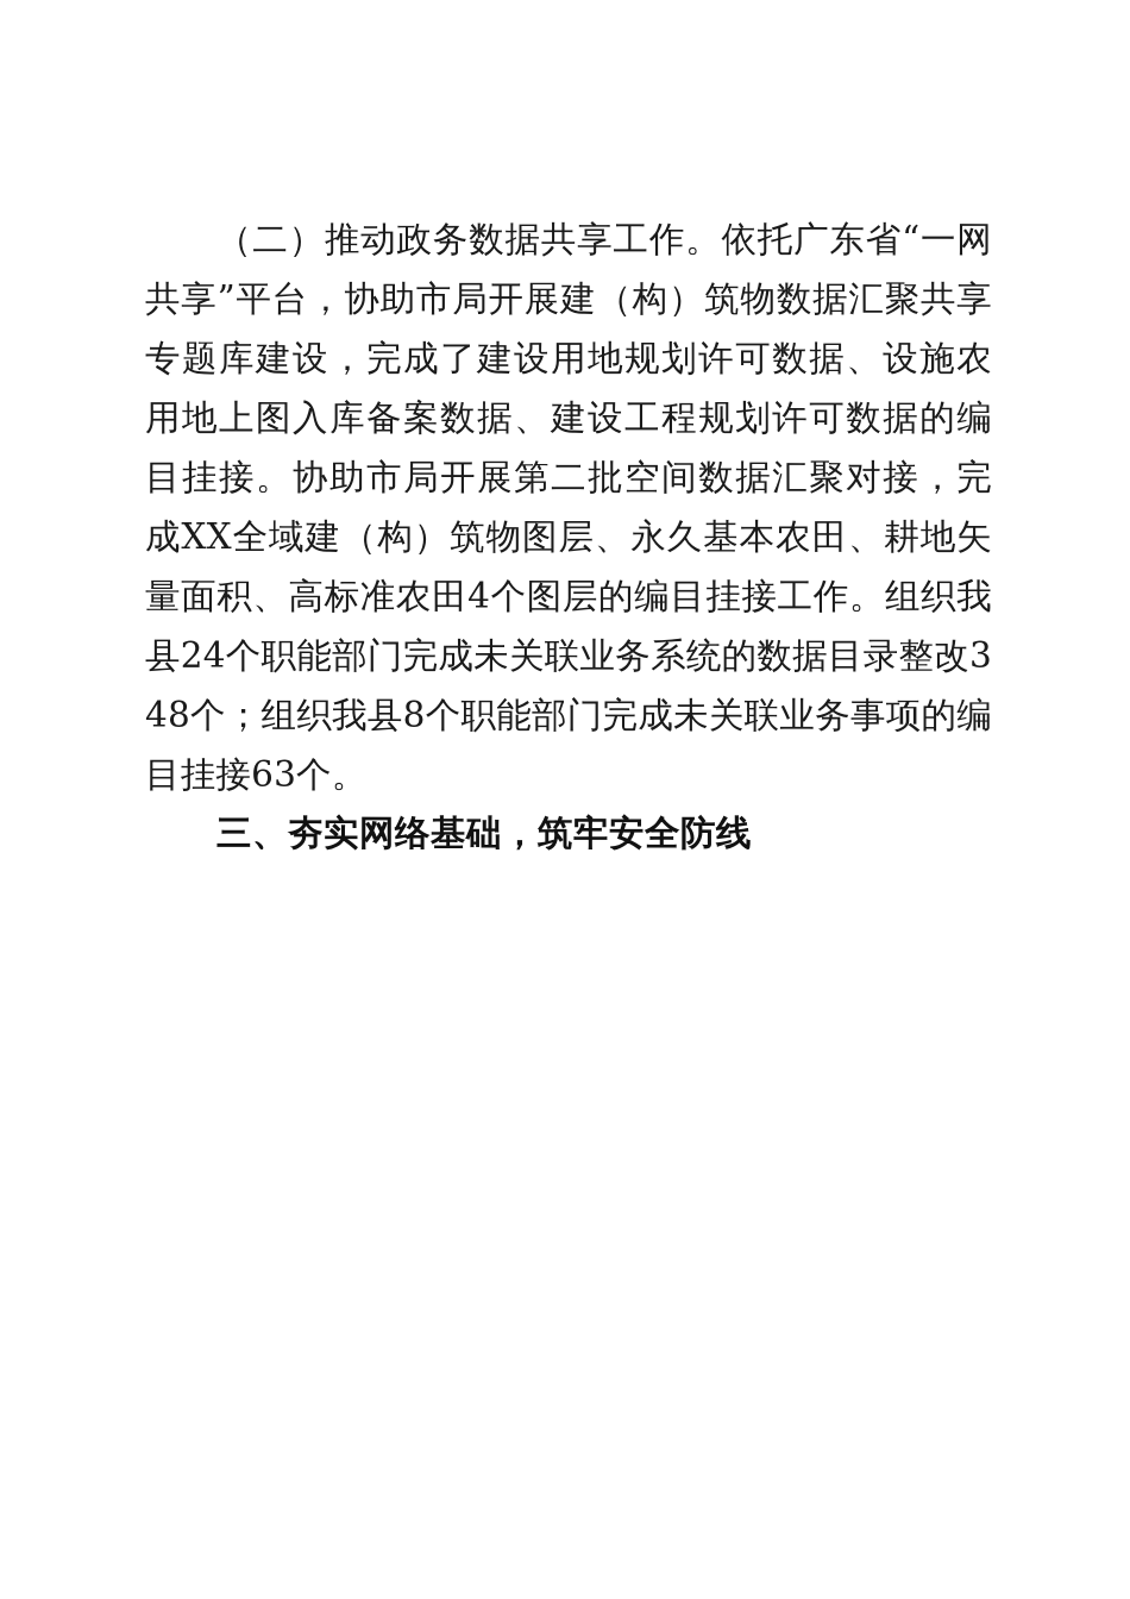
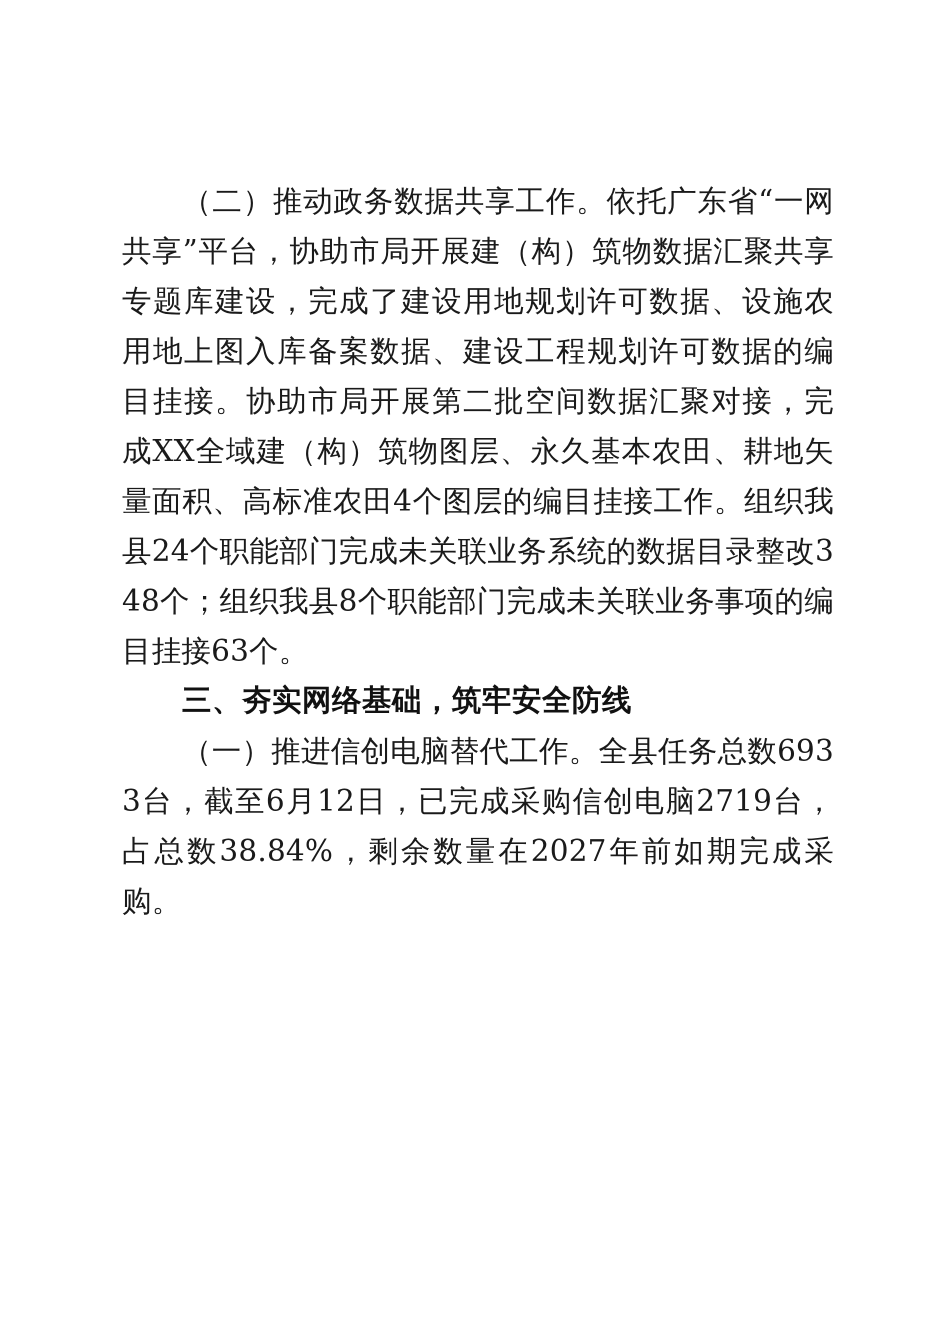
  （二）推动政务数据共享工作。依托广东省“一网共享”平台，协助市局开展建（构）筑物数据汇聚共享专题库建设，完成了建设用地规划许可数据、设施农用地上图入库备案数据、建设工程规划许可数据的编目挂接。协助市局开展第二批空间数据汇聚对接，完成XX全域建（构）筑物图层、永久基本农田、耕地矢量面积、高标准农田4个图层的编目挂接工作。组织我县24个职能部门完成未关联业务系统的数据目录整改348个；组织我县8个职能部门完成未关联业务事项的编目挂接63个。
  三、夯实网络基础，筑牢安全防线
+ （一）推进信创电脑替代工作。全县任务总数6933台，截至6月12日，已完成采购信创电脑2719台，占总数38.84%，剩余数量在2027年前如期完成采购。
